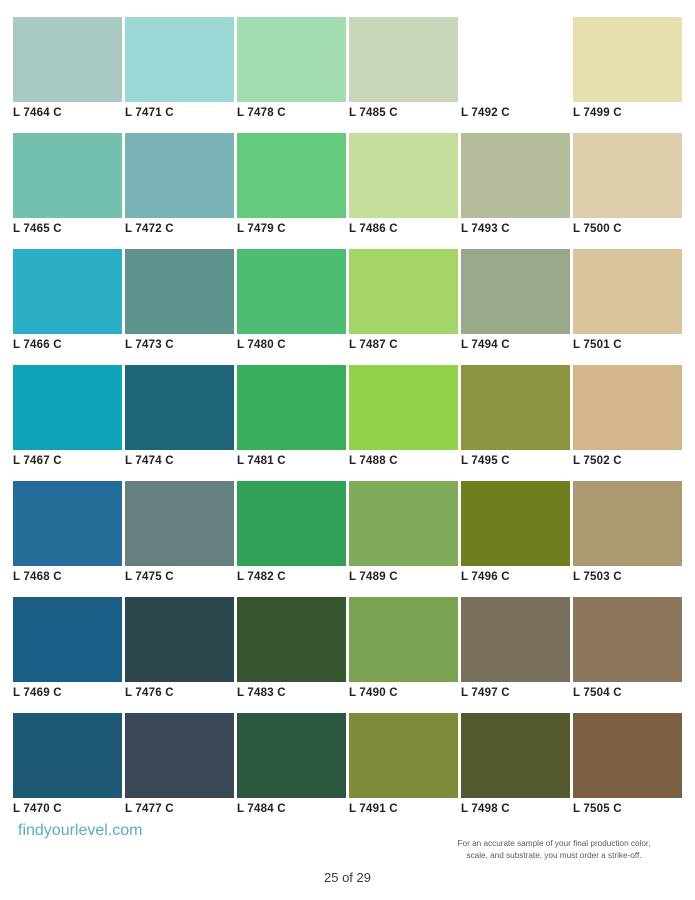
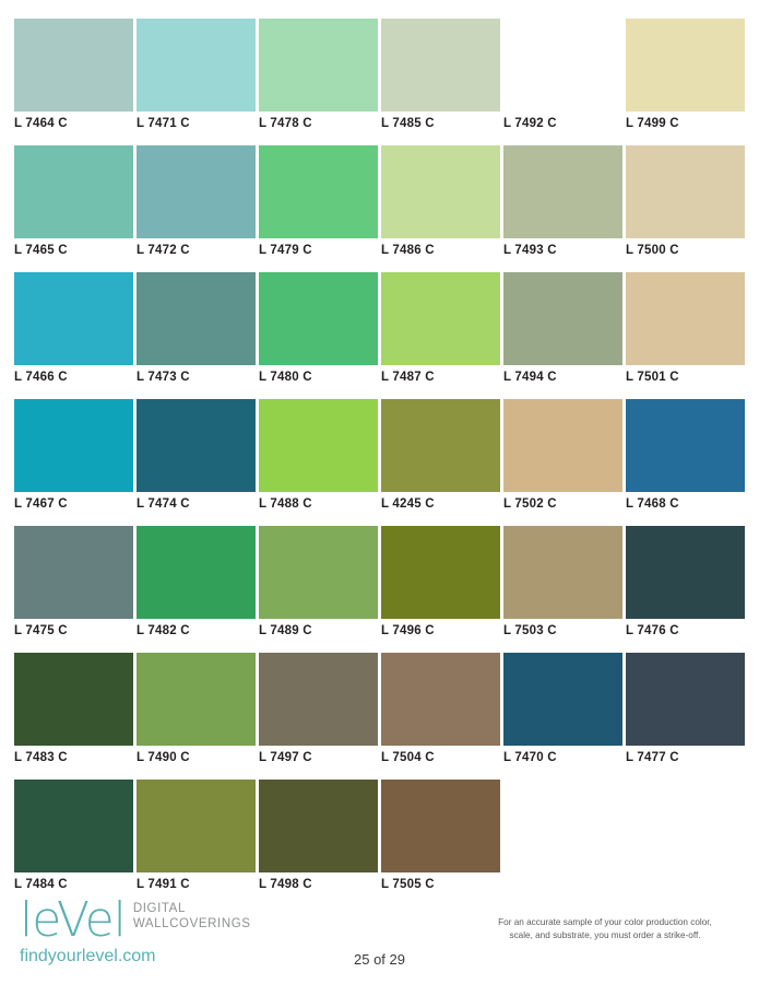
  L 7464 C
  L 7471 C
  L 7478 C
  L 7485 C
  L 7492 C
  L 7499 C
  L 7465 C
  L 7472 C
  L 7479 C
  L 7486 C
  L 7493 C
  L 7500 C
  L 7466 C
  L 7473 C
  L 7480 C
  L 7487 C
  L 7494 C
  L 7501 C
  L 7467 C
  L 7474 C
- L 7481 C
  L 7488 C
- L 7495 C
+ L 4245 C
  L 7502 C
  L 7468 C
  L 7475 C
  L 7482 C
  L 7489 C
  L 7496 C
  L 7503 C
- L 7469 C
  L 7476 C
  L 7483 C
  L 7490 C
  L 7497 C
  L 7504 C
  L 7470 C
  L 7477 C
  L 7484 C
  L 7491 C
  L 7498 C
  L 7505 C
+ leVel
+ DIGITAL
+ WALLCOVERINGS
  findyourlevel.com
- For an accurate sample of your final production color,
+ For an accurate sample of your color production color,
  scale, and substrate, you must order a strike-off.
  25 of 29
